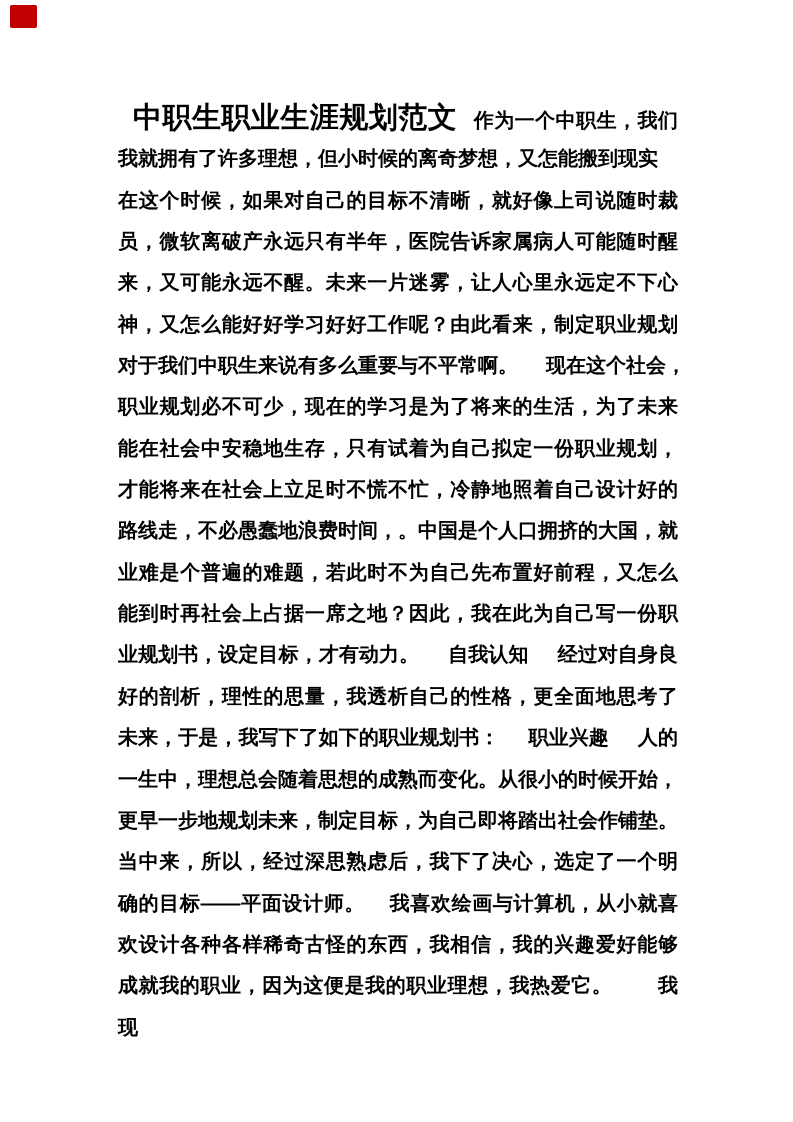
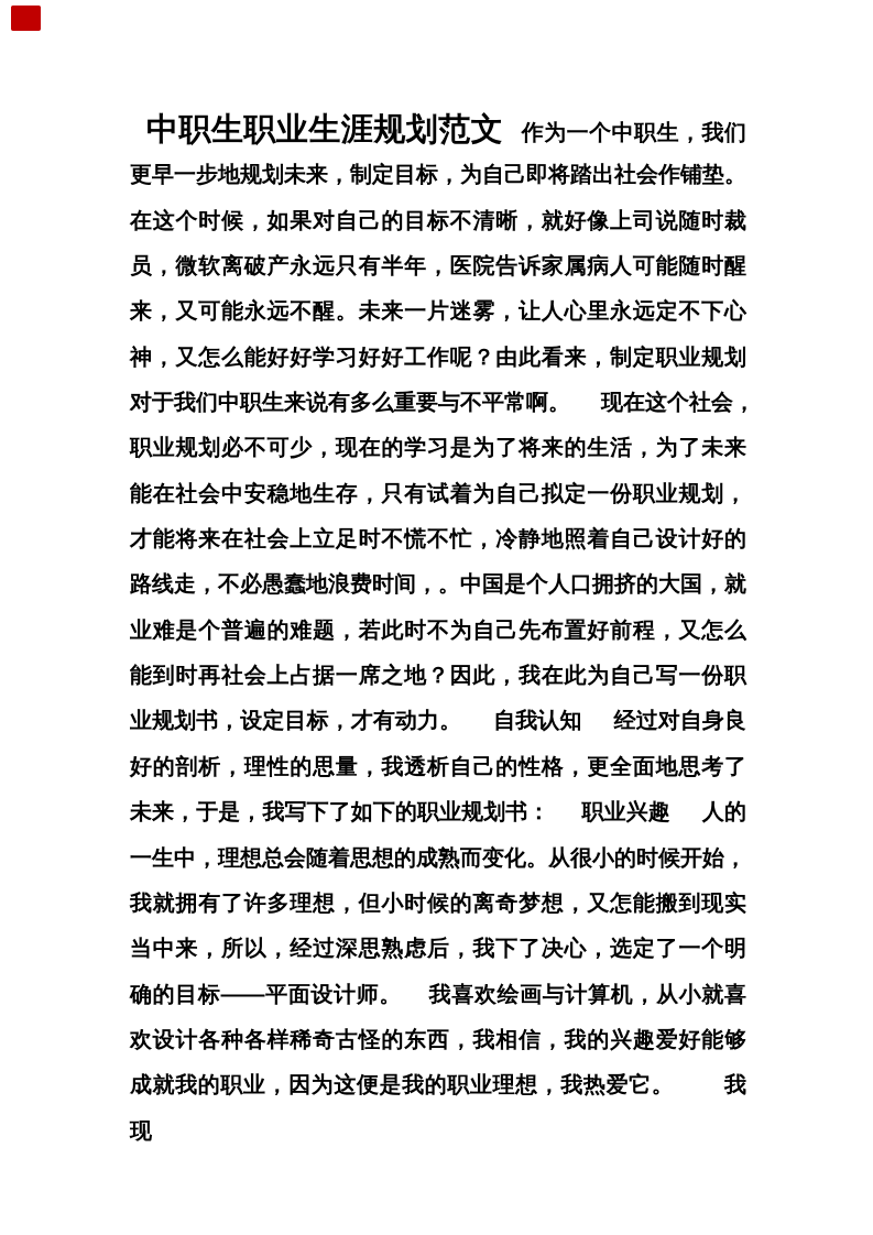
  中职生职业生涯规划范文 作为一个中职生，我们
- 我就拥有了许多理想，但小时候的离奇梦想，又怎能搬到现实
+ 更早一步地规划未来，制定目标，为自己即将踏出社会作铺垫。
  在这个时候，如果对自己的目标不清晰，就好像上司说随时裁
  员，微软离破产永远只有半年，医院告诉家属病人可能随时醒
  来，又可能永远不醒。未来一片迷雾，让人心里永远定不下心
  神，又怎么能好好学习好好工作呢？由此看来，制定职业规划
  对于我们中职生来说有多么重要与不平常啊。 现在这个社会，
  职业规划必不可少，现在的学习是为了将来的生活，为了未来
  能在社会中安稳地生存，只有试着为自己拟定一份职业规划，
  才能将来在社会上立足时不慌不忙，冷静地照着自己设计好的
  路线走，不必愚蠢地浪费时间，。中国是个人口拥挤的大国，就
  业难是个普遍的难题，若此时不为自己先布置好前程，又怎么
  能到时再社会上占据一席之地？因此，我在此为自己写一份职
  业规划书，设定目标，才有动力。 自我认知 经过对自身良
  好的剖析，理性的思量，我透析自己的性格，更全面地思考了
  未来，于是，我写下了如下的职业规划书： 职业兴趣 人的
  一生中，理想总会随着思想的成熟而变化。从很小的时候开始，
- 更早一步地规划未来，制定目标，为自己即将踏出社会作铺垫。
+ 我就拥有了许多理想，但小时候的离奇梦想，又怎能搬到现实
  当中来，所以，经过深思熟虑后，我下了决心，选定了一个明
  确的目标——平面设计师。 我喜欢绘画与计算机，从小就喜
  欢设计各种各样稀奇古怪的东西，我相信，我的兴趣爱好能够
  成就我的职业，因为这便是我的职业理想，我热爱它。 我现
